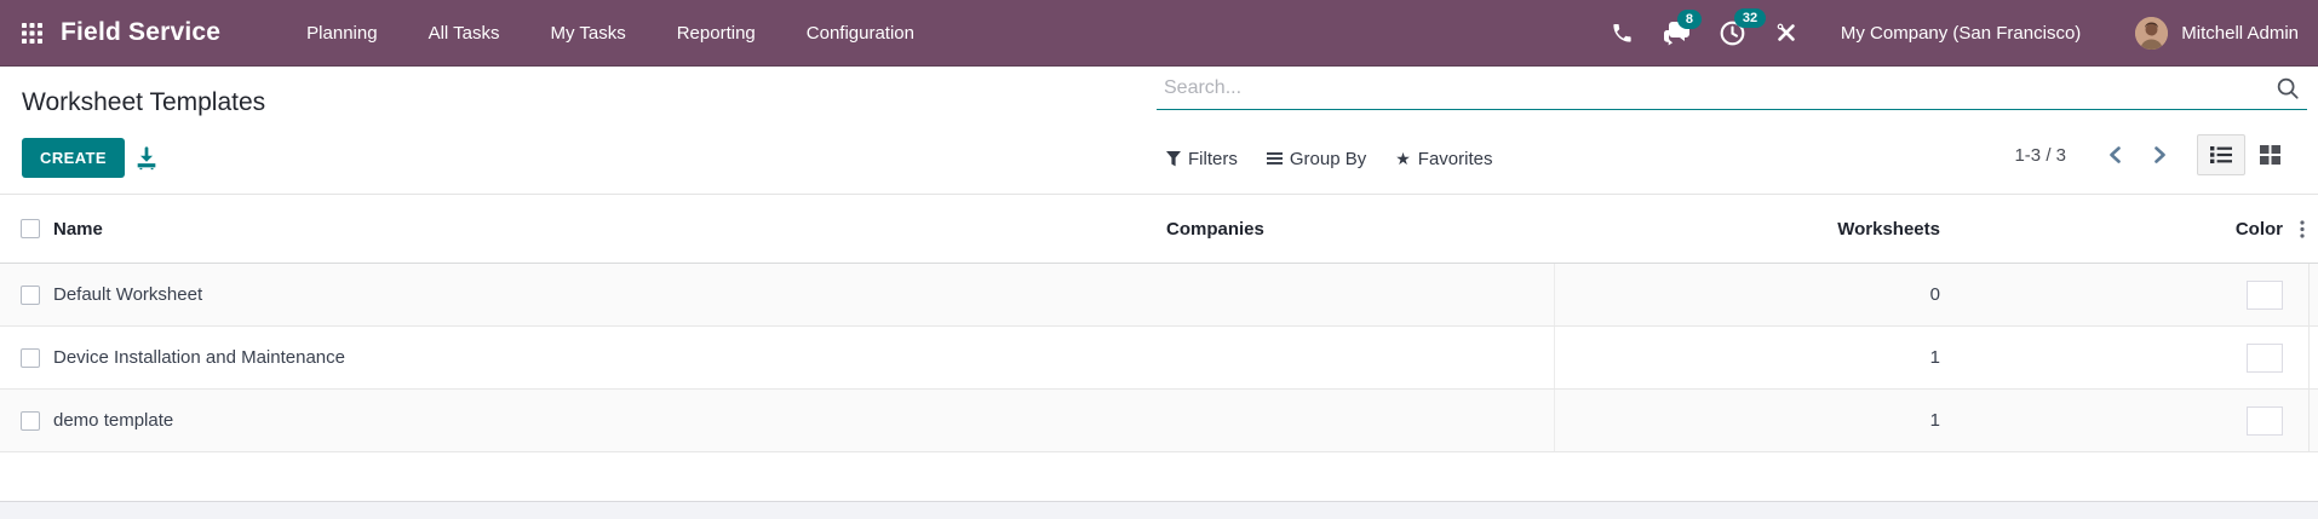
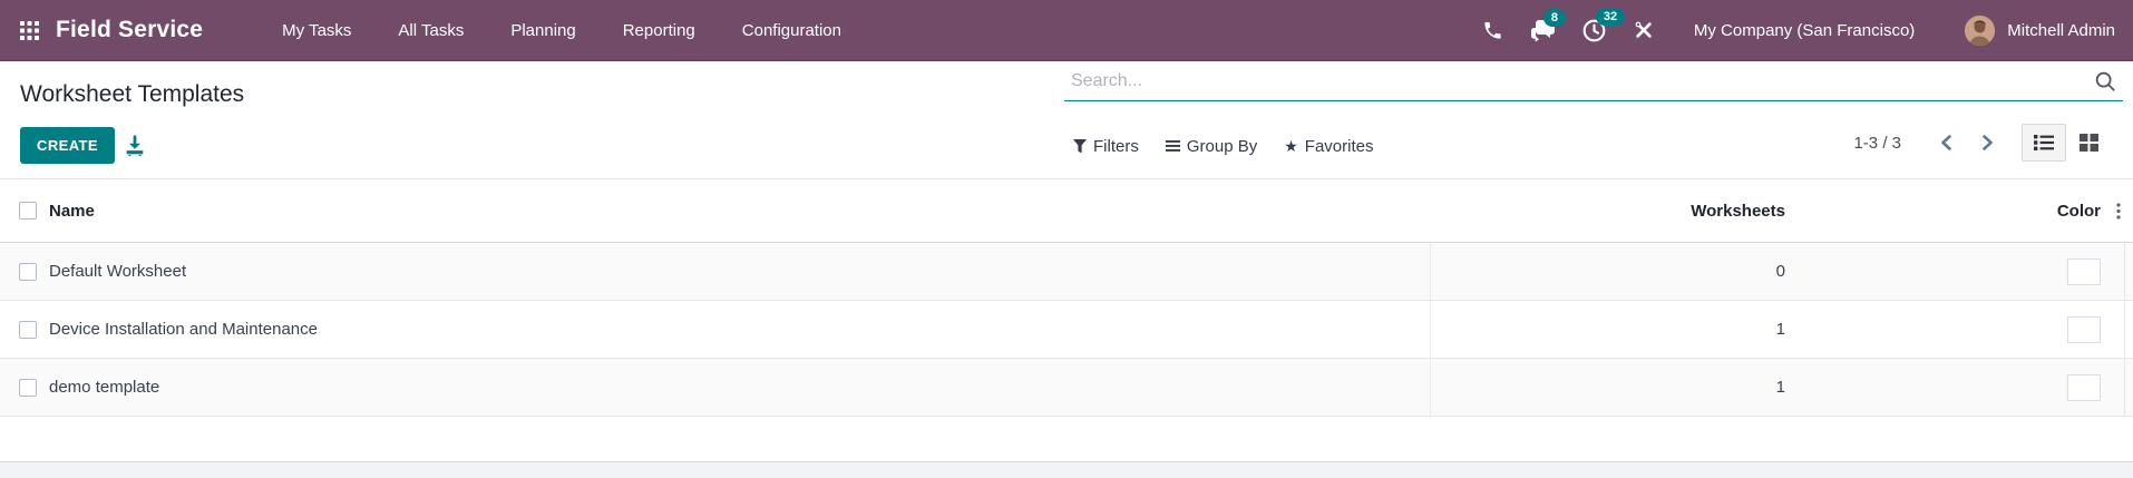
  Field Service
- Planning
+ My Tasks
  All Tasks
- My Tasks
+ Planning
  Reporting
  Configuration
  8
  32
  My Company (San Francisco)
  Mitchell Admin
  Worksheet Templates
  Search...
  CREATE
  Filters
  Group By
  ★
  Favorites
  1-3 / 3
  Name
- Companies
  Worksheets
  Color
  Default Worksheet
  0
  Device Installation and Maintenance
  1
  demo template
  1
